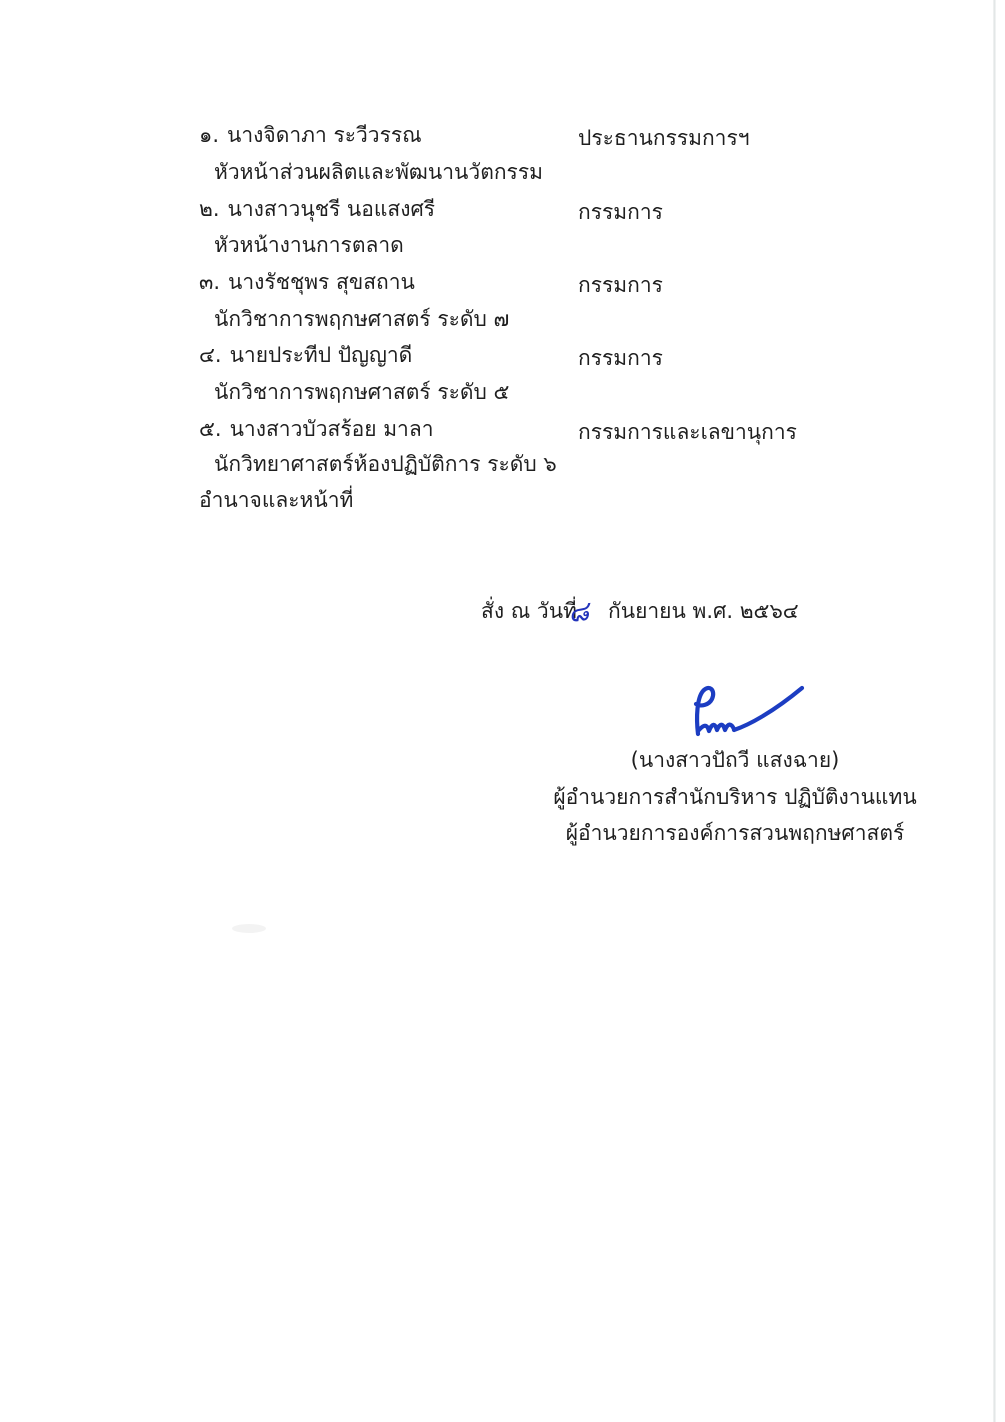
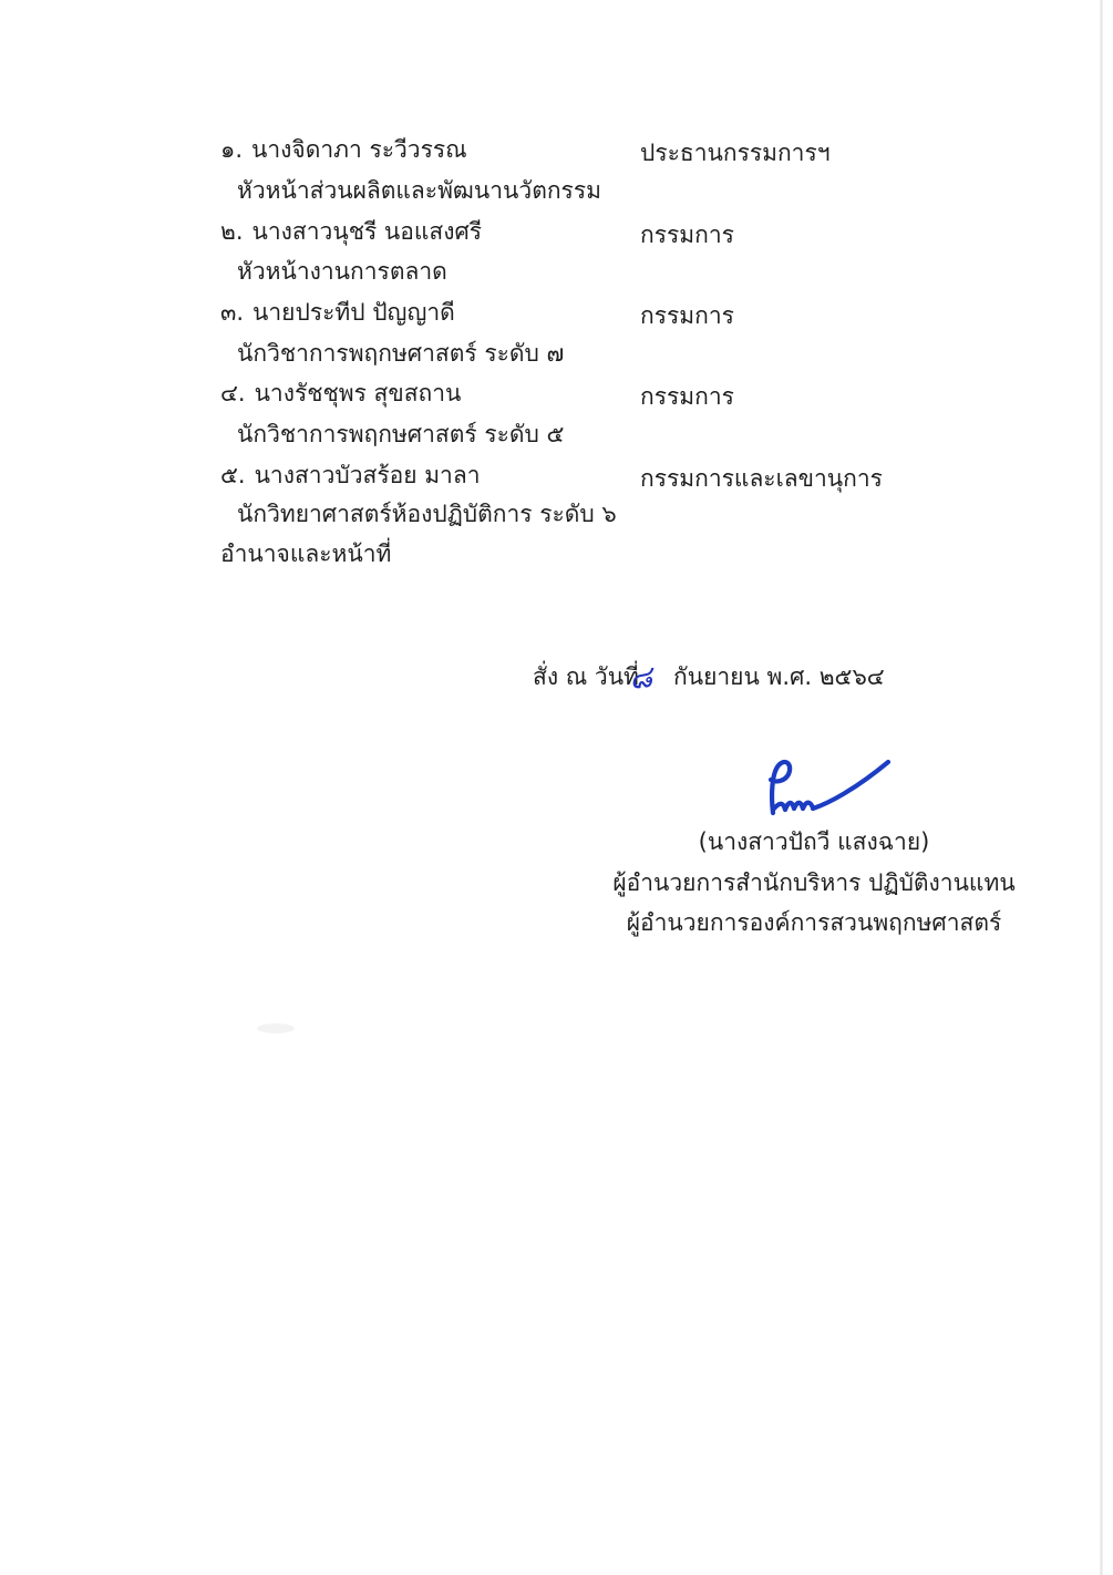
  ๑. นางจิดาภา ระวีวรรณ
  ประธานกรรมการฯ
  หัวหน้าส่วนผลิตและพัฒนานวัตกรรม
  ๒. นางสาวนุชรี นอแสงศรี
  กรรมการ
  หัวหน้างานการตลาด
- ๓. นางรัชชุพร สุขสถาน
+ ๓. นายประทีป ปัญญาดี
  กรรมการ
  นักวิชาการพฤกษศาสตร์ ระดับ ๗
- ๔. นายประทีป ปัญญาดี
+ ๔. นางรัชชุพร สุขสถาน
  กรรมการ
  นักวิชาการพฤกษศาสตร์ ระดับ ๕
  ๕. นางสาวบัวสร้อย มาลา
  กรรมการและเลขานุการ
  นักวิทยาศาสตร์ห้องปฏิบัติการ ระดับ ๖
  อำนาจและหน้าที่
  สั่ง ณ วันที่
  กันยายน พ.ศ. ๒๕๖๔
  (นางสาวปัถวี แสงฉาย)
  ผู้อำนวยการสำนักบริหาร ปฏิบัติงานแทน
  ผู้อำนวยการองค์การสวนพฤกษศาสตร์
